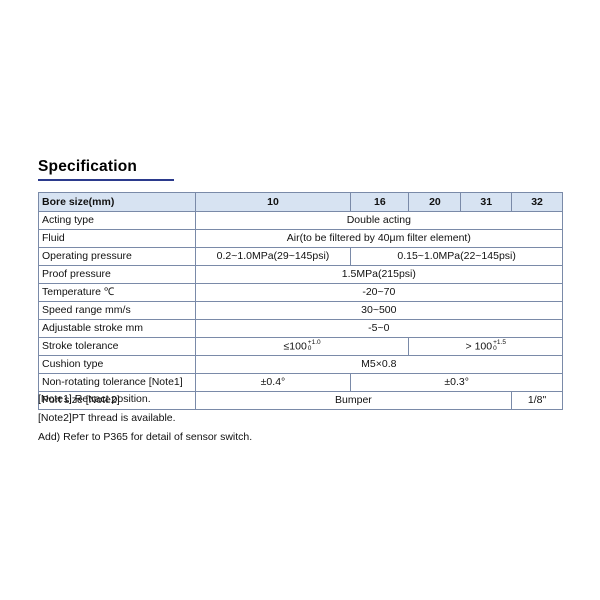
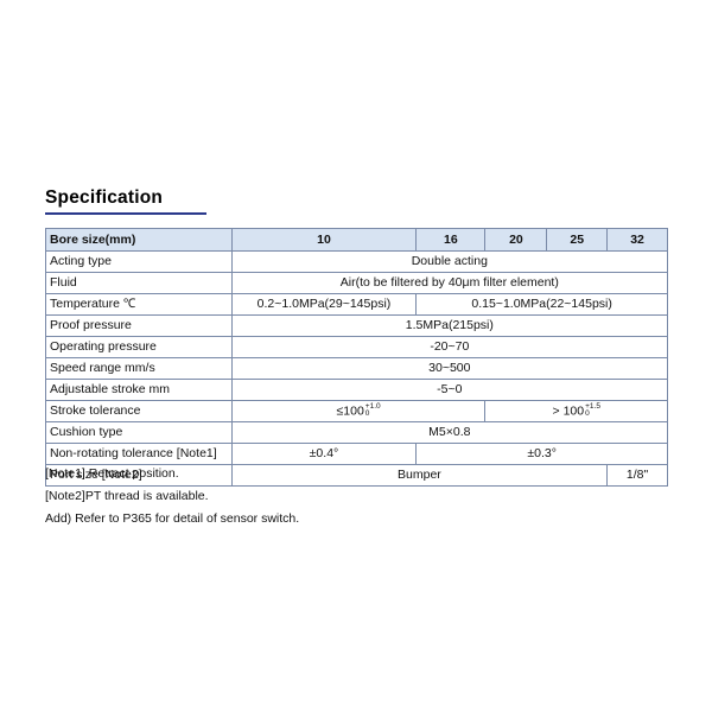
  Specification
- Bore size(mm)	10	16	20	31	32
+ Bore size(mm)	10	16	20	25	32
  Acting type	Double acting
  Fluid	Air(to be filtered by 40μm filter element)
- Operating pressure	0.2~1.0MPa(29~145psi)	0.15~1.0MPa(22~145psi)
+ Temperature ℃	0.2~1.0MPa(29~145psi)	0.15~1.0MPa(22~145psi)
  Proof pressure	1.5MPa(215psi)
- Temperature ℃	-20~70
+ Operating pressure	-20~70
  Speed range mm/s	30~500
  Adjustable stroke mm	-5~0
  Cushion type	M5×0.8
  Non-rotating tolerance [Note1]	±0.4°	±0.3°
  Port size [Note2]	Bumper	1/8"
  [Note1] Retract position.
  [Note2]PT thread is available.
  Add) Refer to P365 for detail of sensor switch.
